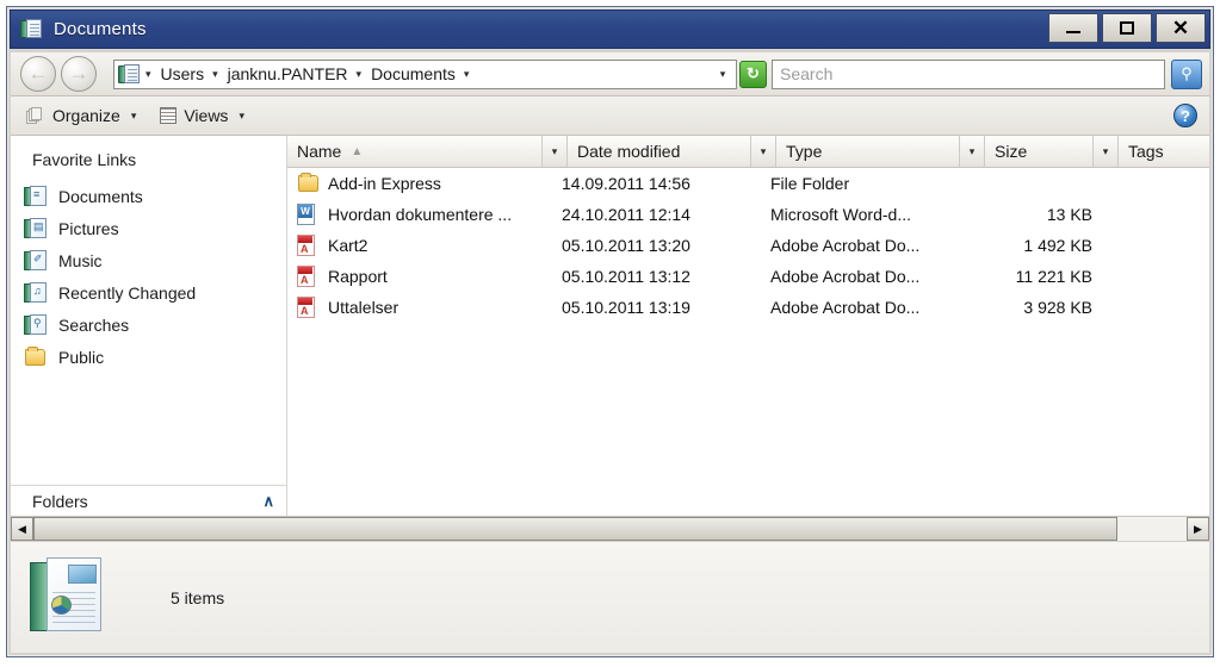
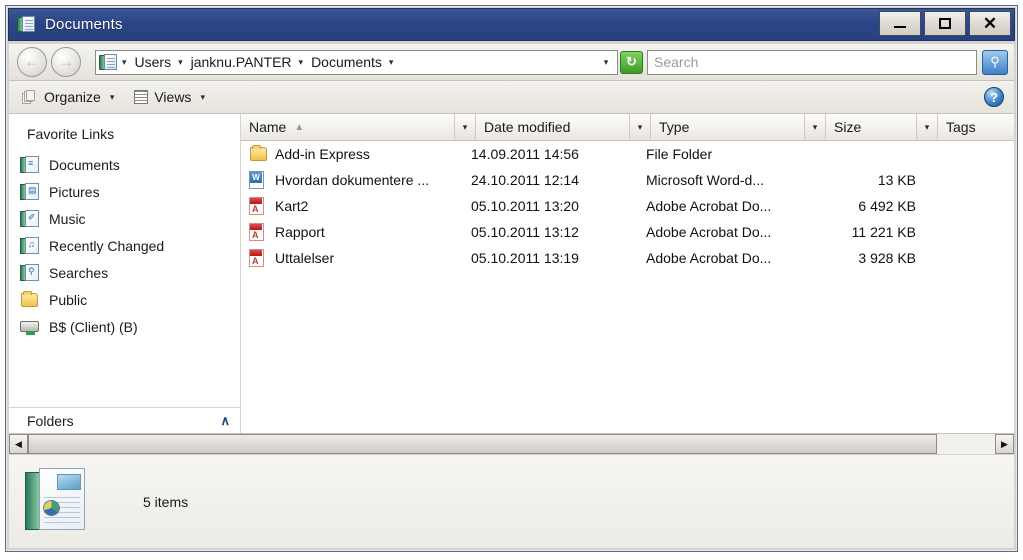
  Documents
  ✕
  ←
  →
  ▾
  Users
  ▾
  janknu.PANTER
  ▾
  Documents
  ▾
  ▾
  ↻
  Search
  ⚲
  Organize
  ▾
  Views
  ▾
  ?
  Favorite Links
  ≡
  Documents
  ▤
  Pictures
  ✐
  Music
  ♫
  Recently Changed
  ⚲
  Searches
  Public
+ B$ (Client) (B)
  Folders
  ∧
  Name
  ▲
  ▾
  Date modified
  ▾
  Type
  ▾
  Size
  ▾
  Tags
  Add-in Express
  14.09.2011 14:56
  File Folder
  W
  Hvordan dokumentere ...
  24.10.2011 12:14
  Microsoft Word-d...
  13 KB
  A
  Kart2
  05.10.2011 13:20
  Adobe Acrobat Do...
- 1 492 KB
+ 6 492 KB
  A
  Rapport
  05.10.2011 13:12
  Adobe Acrobat Do...
  11 221 KB
  A
  Uttalelser
  05.10.2011 13:19
  Adobe Acrobat Do...
  3 928 KB
  ◀
  ▶
  5 items
